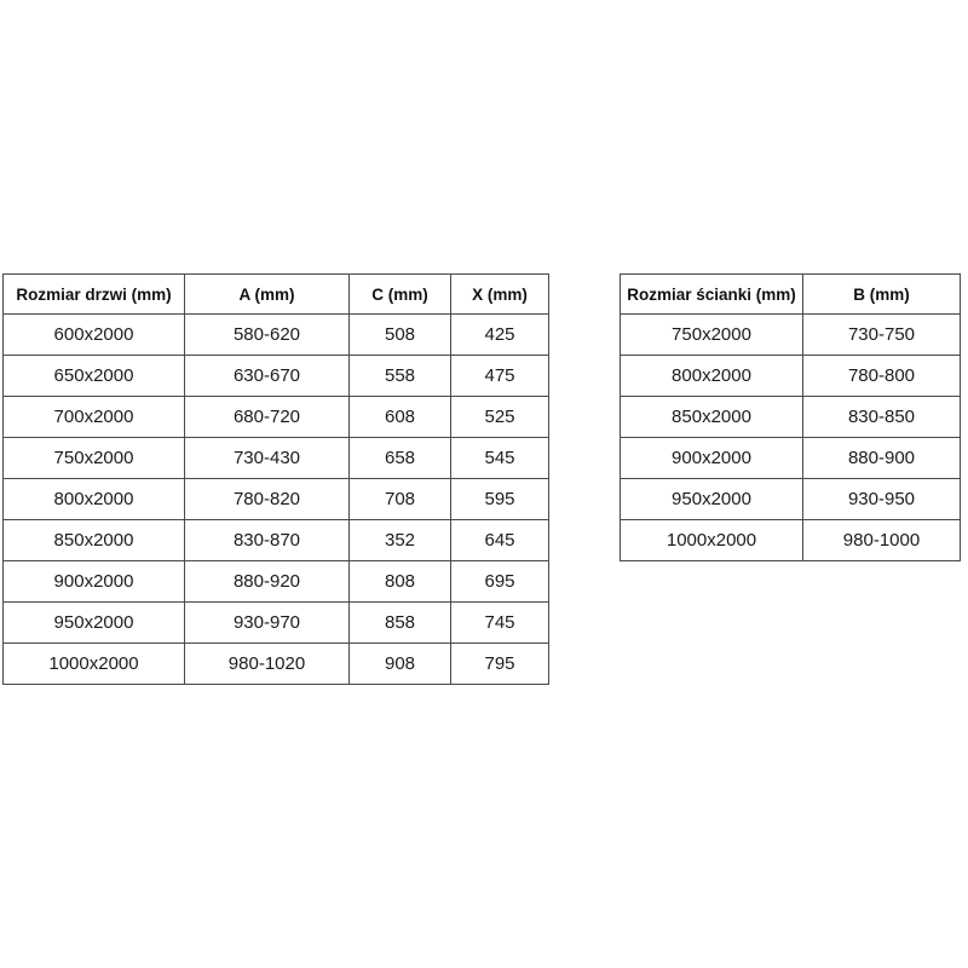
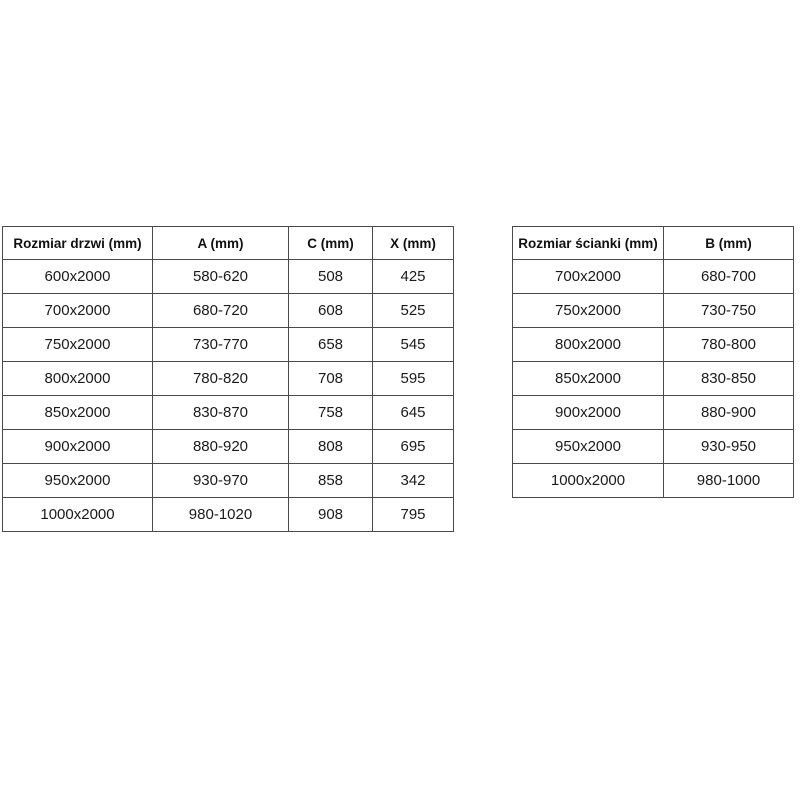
  Rozmiar drzwi (mm)	A (mm)	C (mm)	X (mm)
  600x2000	580-620	508	425
- 650x2000	630-670	558	475
  700x2000	680-720	608	525
- 750x2000	730-430	658	545
+ 750x2000	730-770	658	545
  800x2000	780-820	708	595
- 850x2000	830-870	352	645
+ 850x2000	830-870	758	645
  900x2000	880-920	808	695
- 950x2000	930-970	858	745
+ 950x2000	930-970	858	342
  1000x2000	980-1020	908	795
  Rozmiar ścianki (mm)	B (mm)
+ 700x2000	680-700
  750x2000	730-750
  800x2000	780-800
  850x2000	830-850
  900x2000	880-900
  950x2000	930-950
  1000x2000	980-1000
